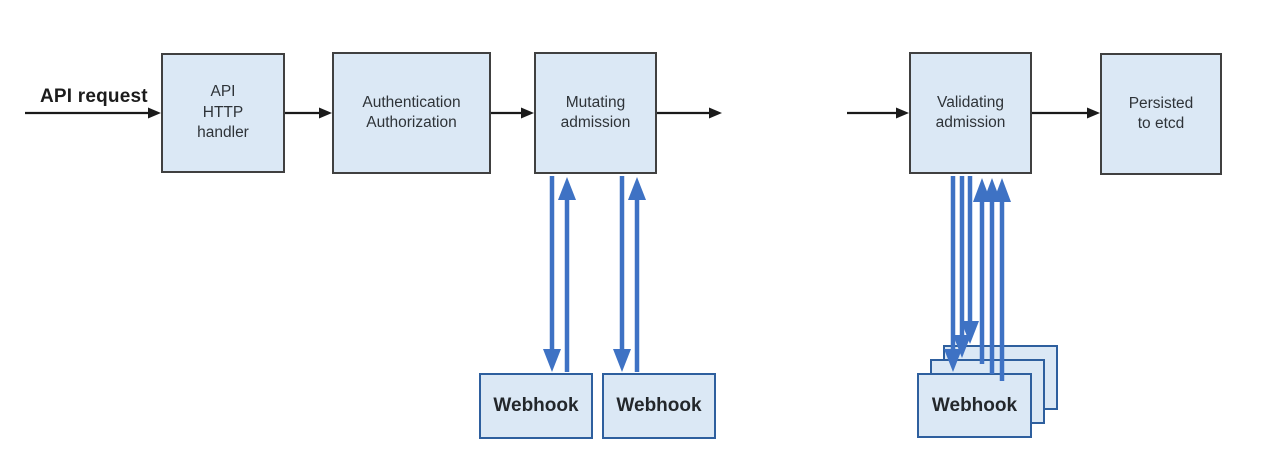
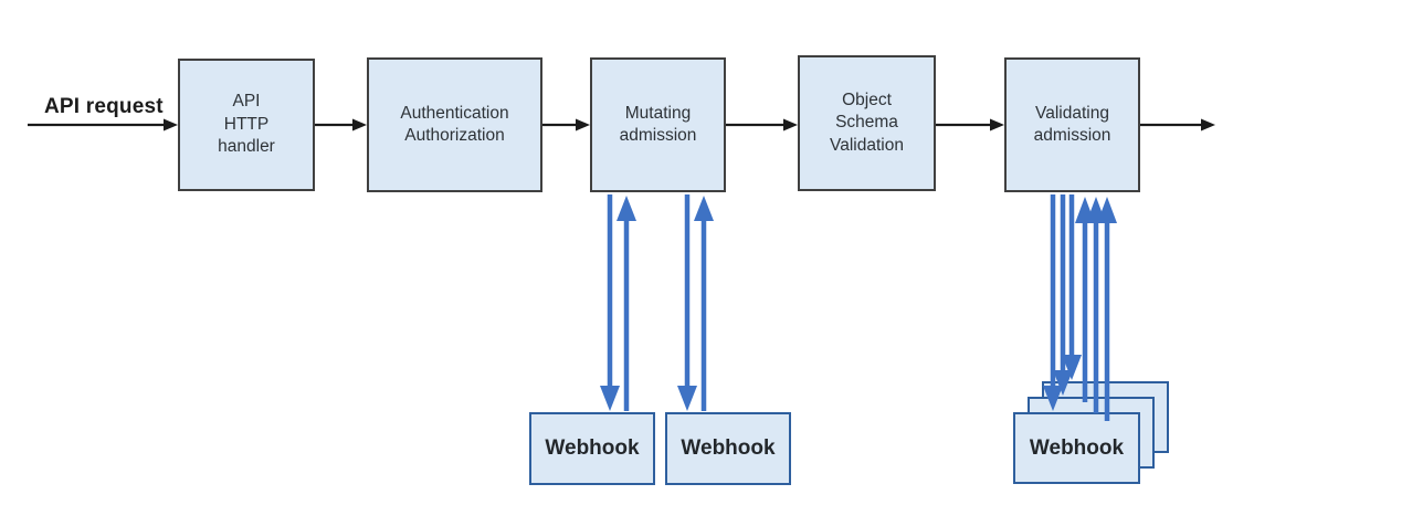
  API request
  API
  HTTP
  handler
  Authentication
  Authorization
  Mutating
  admission
+ Object
+ Schema
+ Validation
  Validating
  admission
- Persisted
- to etcd
  Webhook
  Webhook
  Webhook
